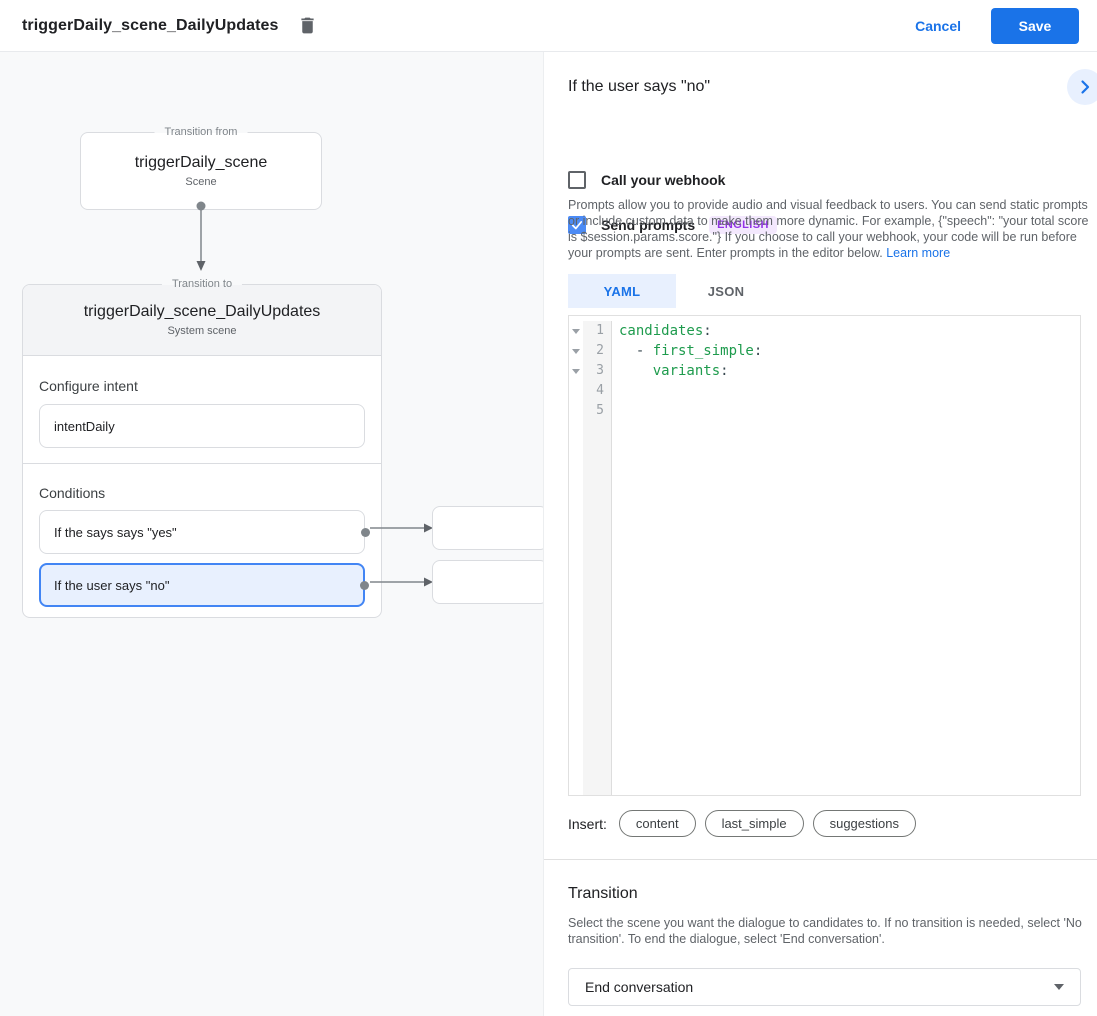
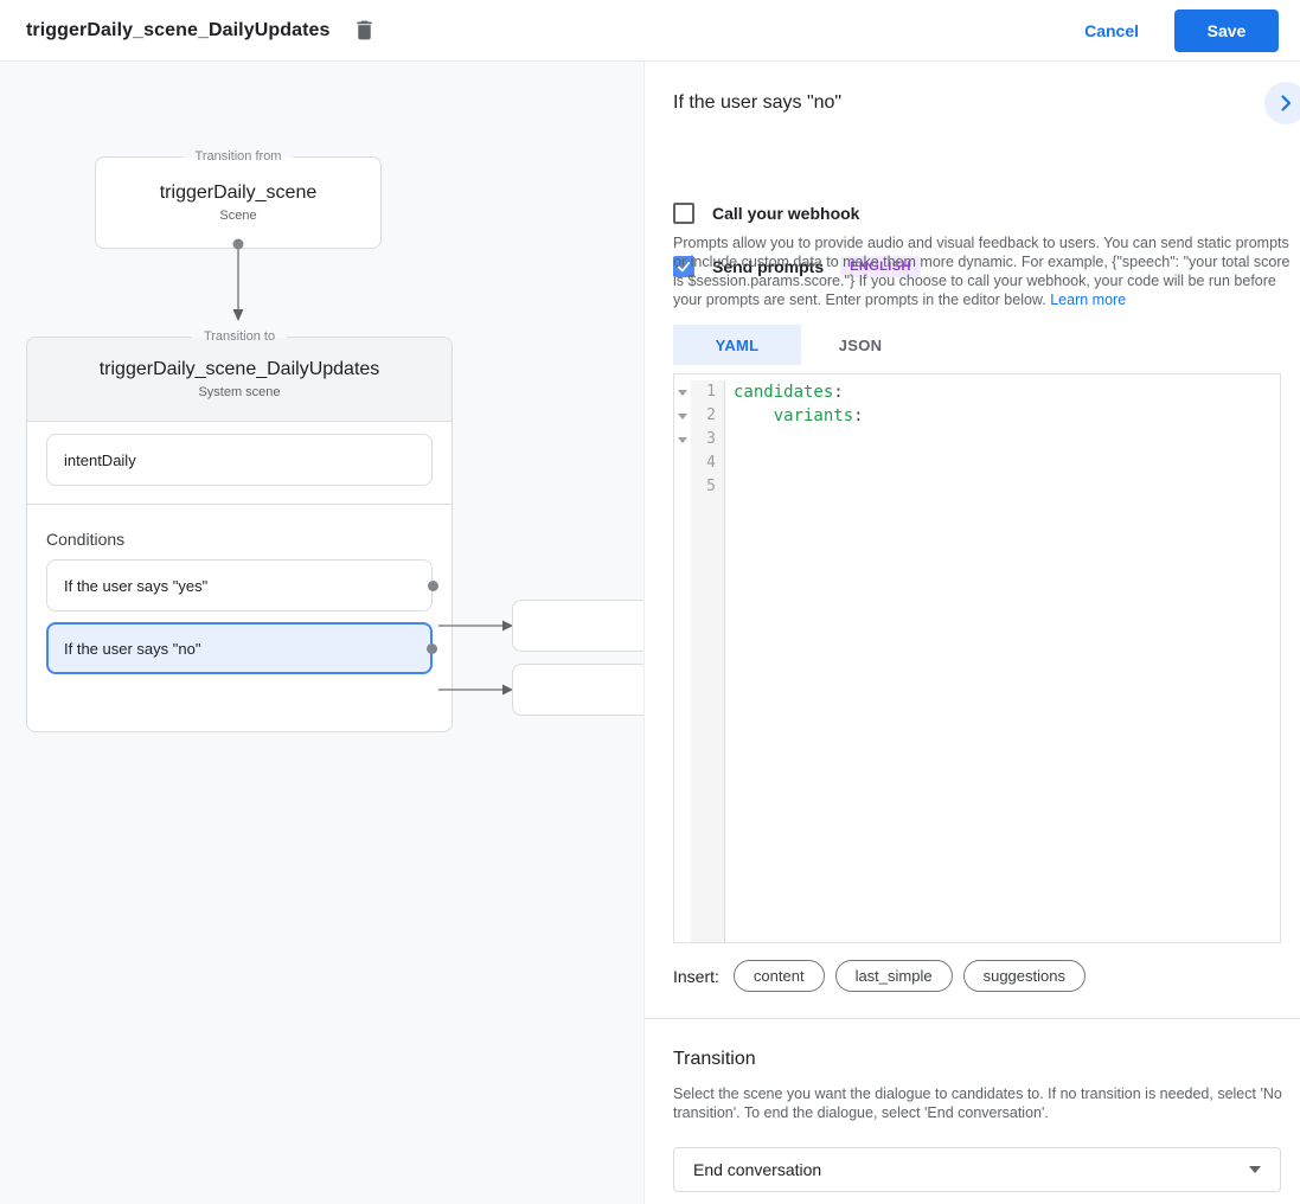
  triggerDaily_scene_DailyUpdates
  Cancel
  Save
  Transition from
  triggerDaily_scene
  Scene
  Transition to
  triggerDaily_scene_DailyUpdates
  System scene
- Configure intent
  intentDaily
  Conditions
- If the says says "yes"
+ If the user says "yes"
  If the user says "no"
  If the user says "no"
  Call your webhook
  Send prompts
  ENGLISH
  Prompts allow you to provide audio and visual feedback to users. You can send static prompts or include custom data to make them more dynamic. For example, {"speech": "your total score is $session.params.score."} If you choose to call your webhook, your code will be run before your prompts are sent. Enter prompts in the editor below. Learn more
  YAML
  JSON
  1
  2
  3
  4
  5
  candidates:
- - first_simple:
  variants:
  Insert:
  content
  last_simple
  suggestions
  Transition
  Select the scene you want the dialogue to candidates to. If no transition is needed, select 'No transition'. To end the dialogue, select 'End conversation'.
  End conversation
